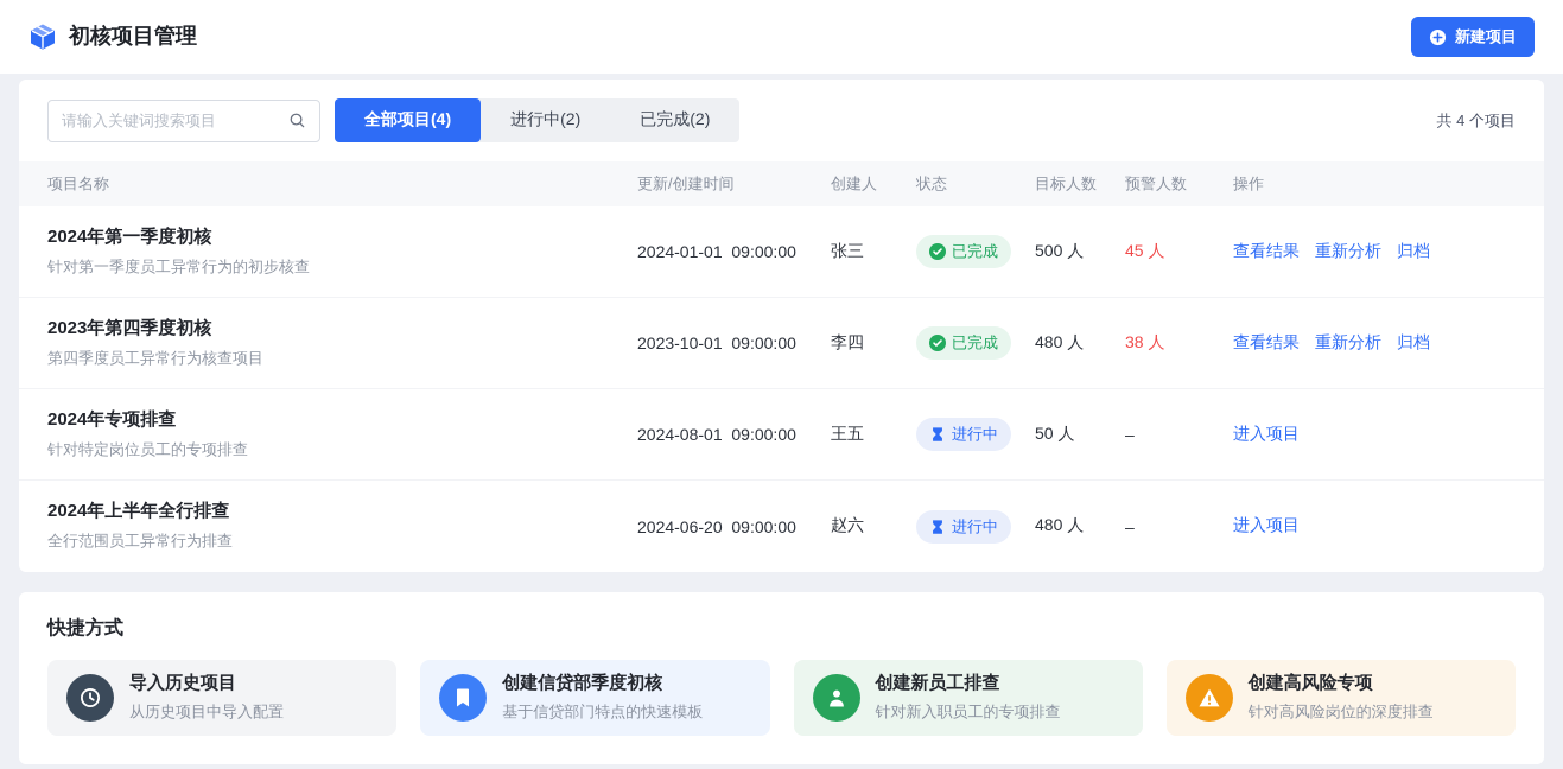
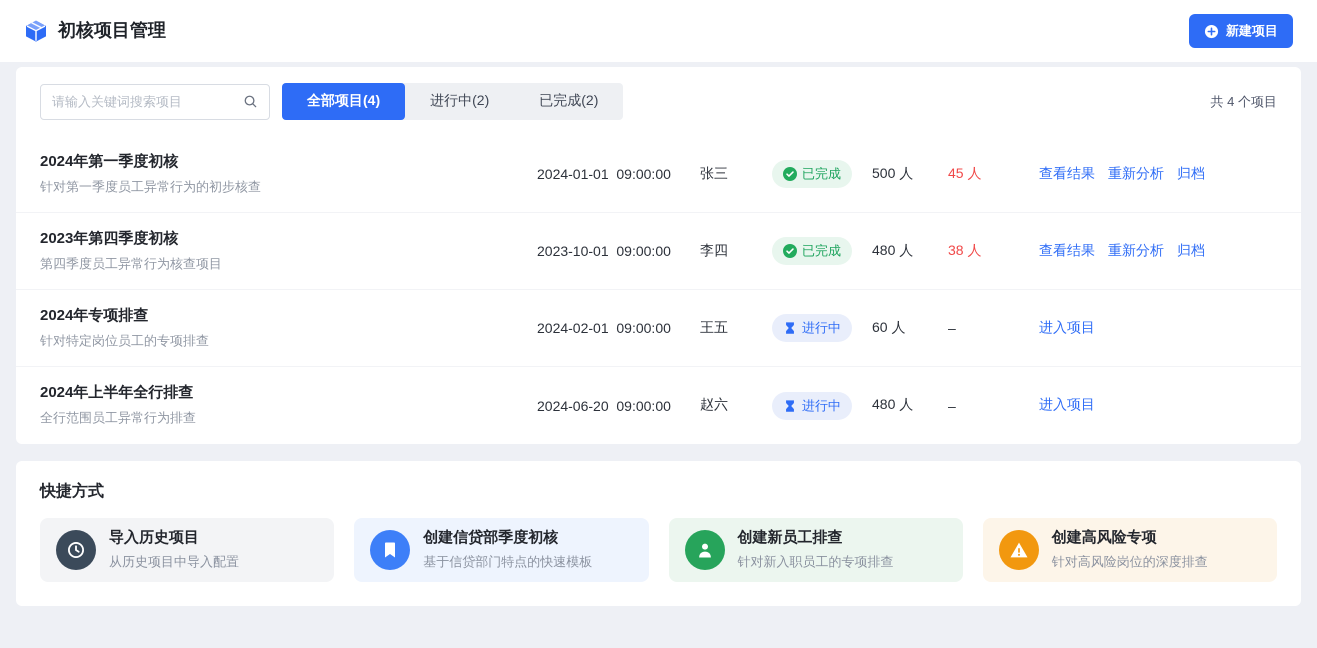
  初核项目管理
  新建项目
  请输入关键词搜索项目
  全部项目(4)
  进行中(2)
  已完成(2)
  共 4 个项目
- 项目名称
- 更新/创建时间
- 创建人
- 状态
- 目标人数
- 预警人数
- 操作
  2024年第一季度初核
  针对第一季度员工异常行为的初步核查
  2024-01-01 09:00:00
  张三
  已完成
  500 人
  45 人
  查看结果
  重新分析
  归档
  2023年第四季度初核
  第四季度员工异常行为核查项目
  2023-10-01 09:00:00
  李四
  已完成
  480 人
  38 人
  查看结果
  重新分析
  归档
  2024年专项排查
  针对特定岗位员工的专项排查
- 2024-08-01 09:00:00
+ 2024-02-01 09:00:00
  王五
  进行中
- 50 人
+ 60 人
  –
  进入项目
  2024年上半年全行排查
  全行范围员工异常行为排查
  2024-06-20 09:00:00
  赵六
  进行中
  480 人
  –
  进入项目
  快捷方式
  导入历史项目
  从历史项目中导入配置
  创建信贷部季度初核
  基于信贷部门特点的快速模板
  创建新员工排查
  针对新入职员工的专项排查
  创建高风险专项
  针对高风险岗位的深度排查
